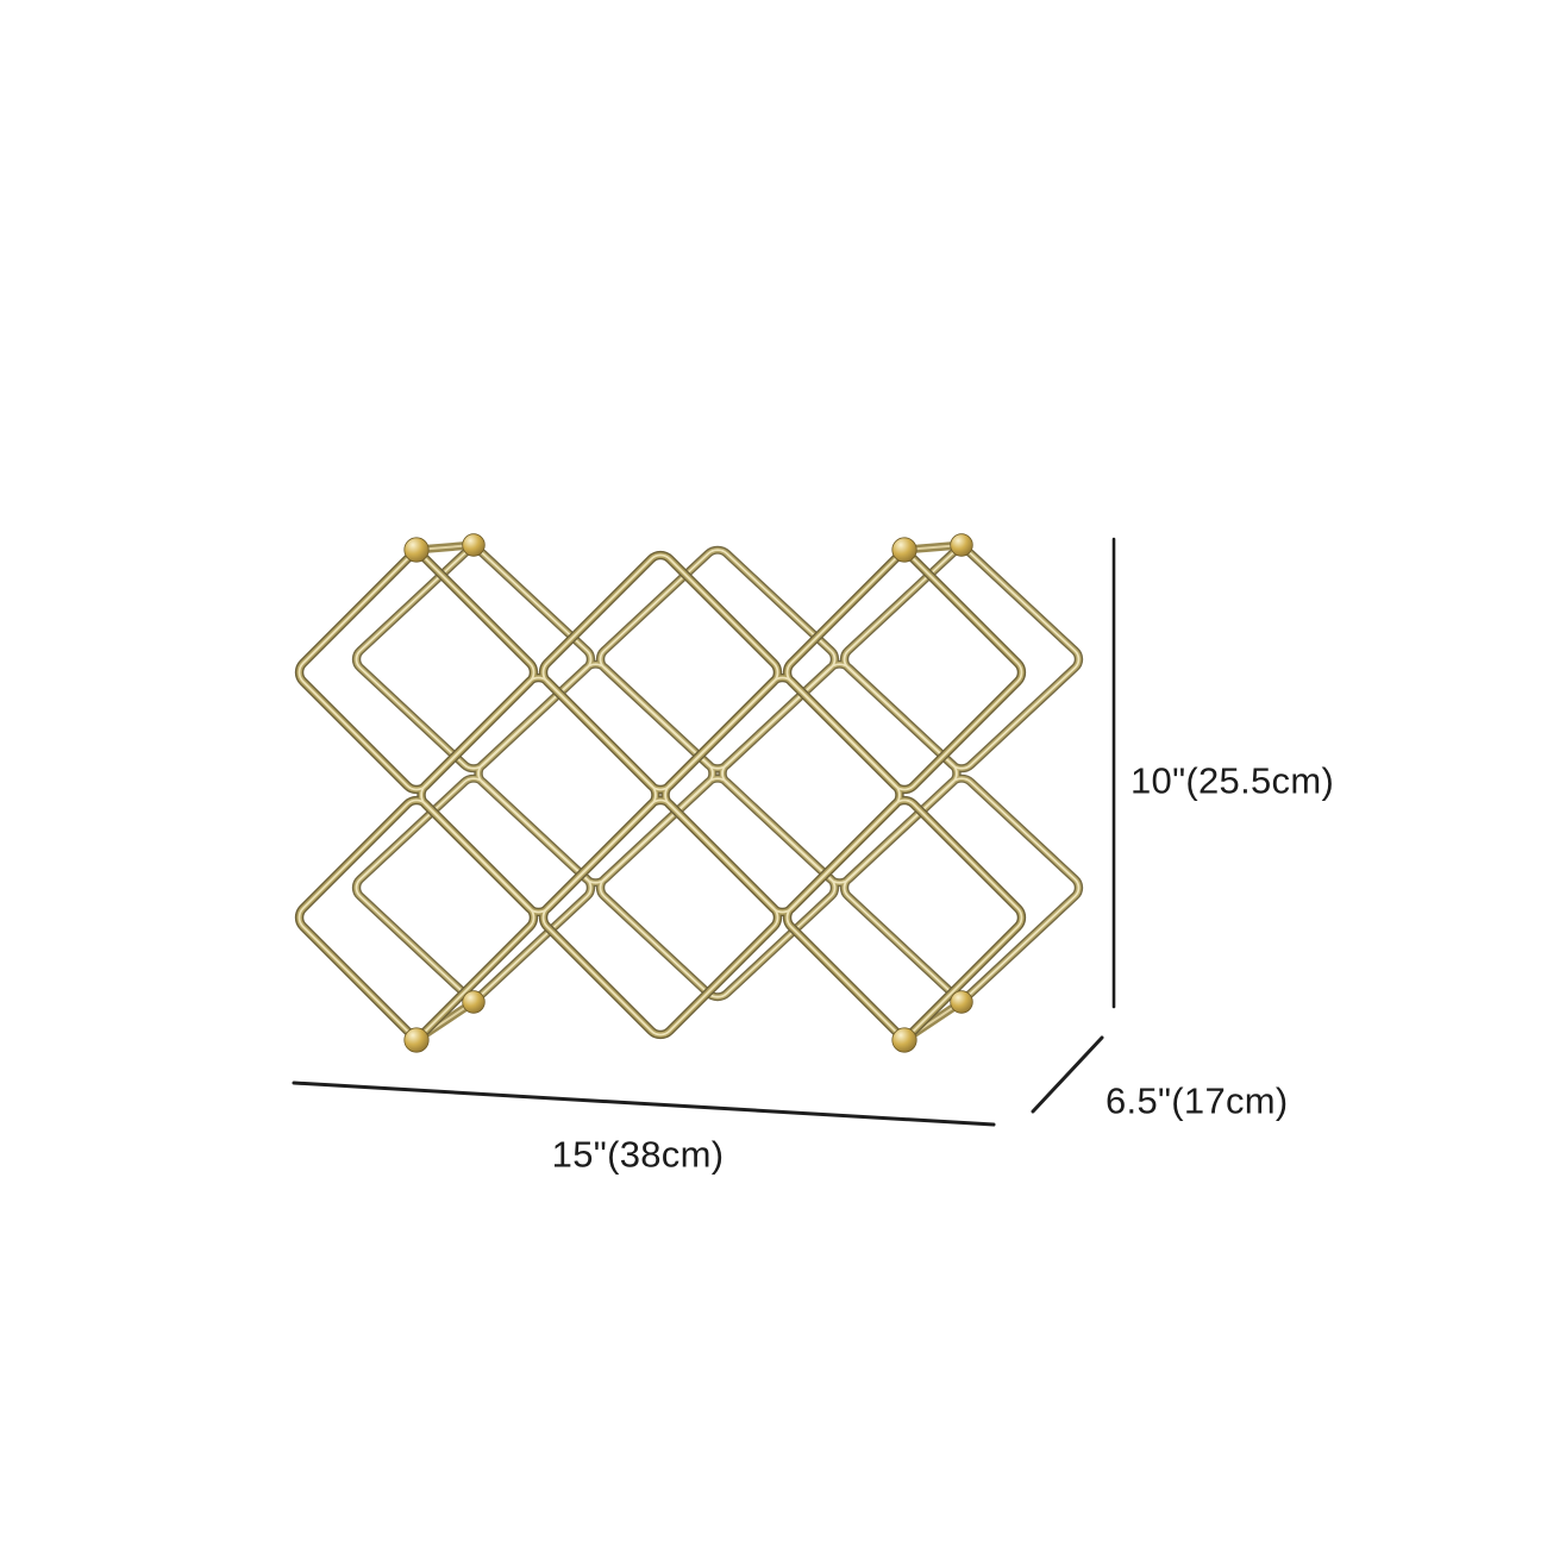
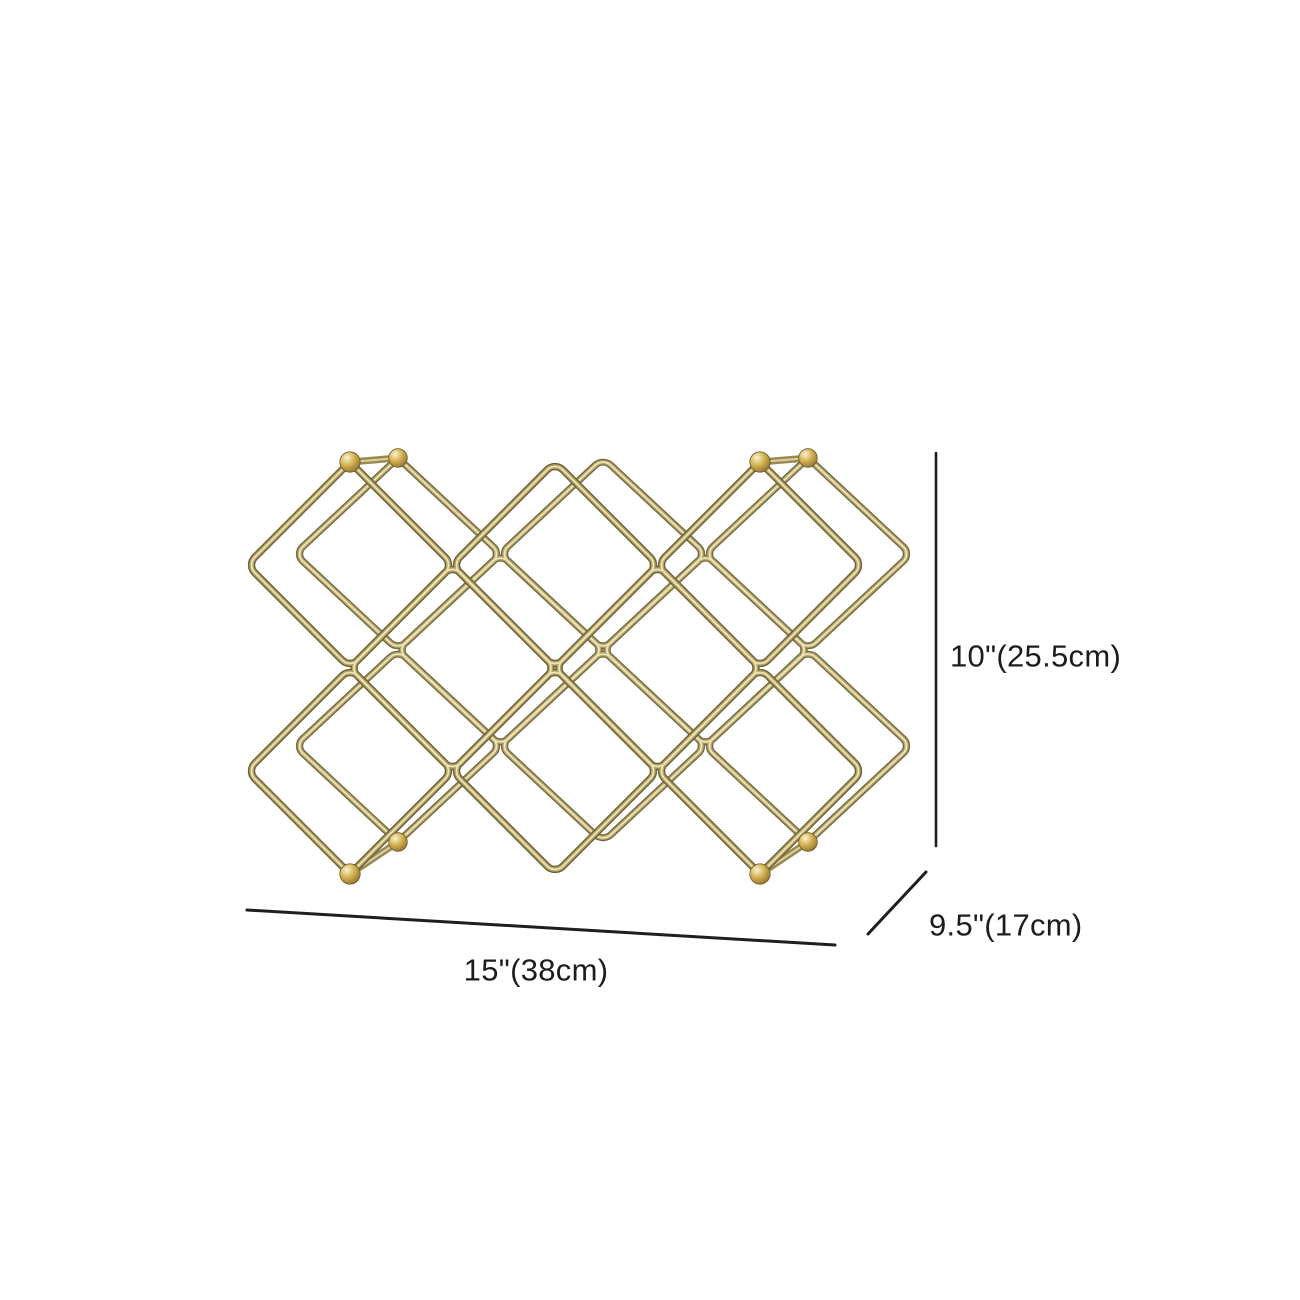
  10"(25.5cm)
  15"(38cm)
- 6.5"(17cm)
+ 9.5"(17cm)
